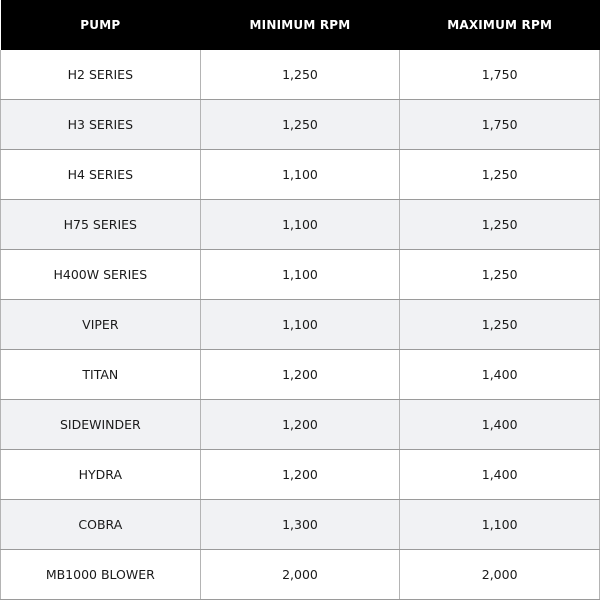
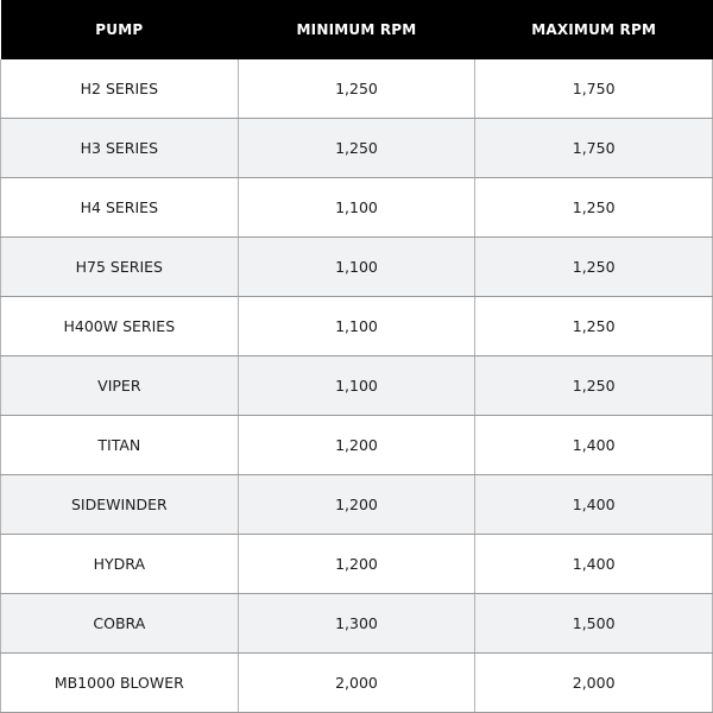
  PUMP	MINIMUM RPM	MAXIMUM RPM
  H2 SERIES	1,250	1,750
  H3 SERIES	1,250	1,750
  H4 SERIES	1,100	1,250
  H75 SERIES	1,100	1,250
  H400W SERIES	1,100	1,250
  VIPER	1,100	1,250
  TITAN	1,200	1,400
  SIDEWINDER	1,200	1,400
  HYDRA	1,200	1,400
- COBRA	1,300	1,100
+ COBRA	1,300	1,500
  MB1000 BLOWER	2,000	2,000
